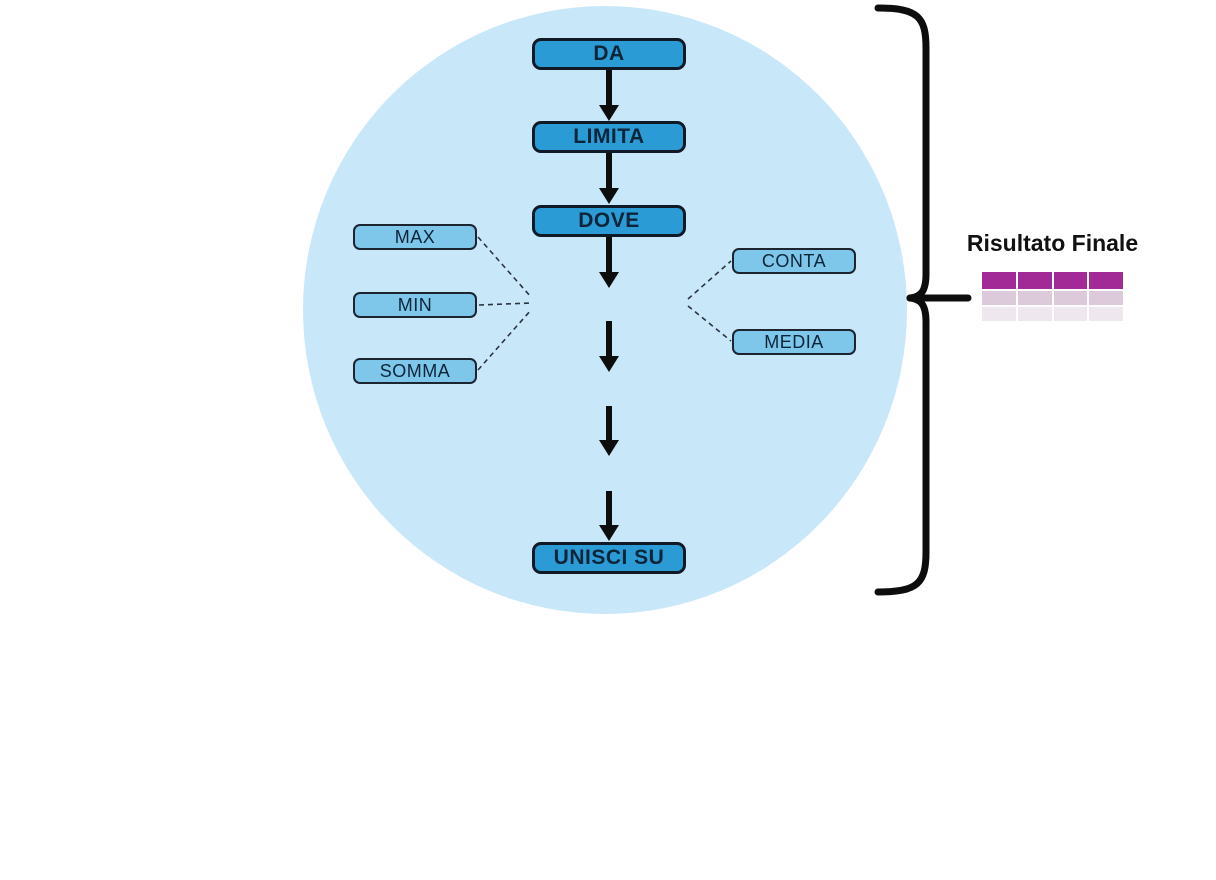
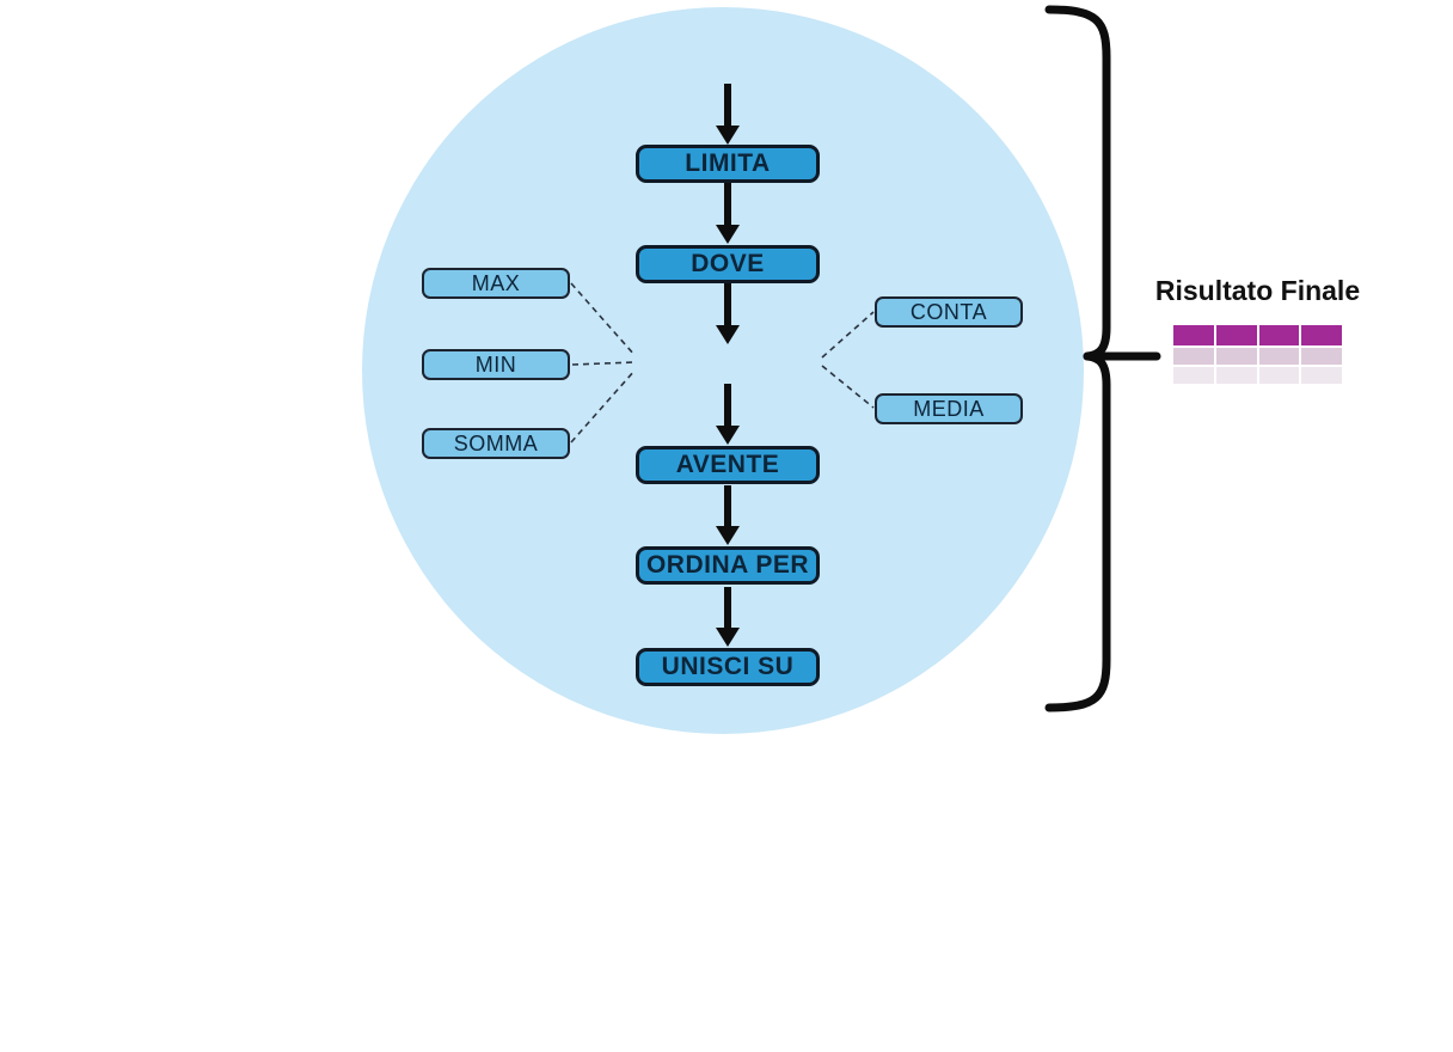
- DA
  LIMITA
  DOVE
+ AVENTE
+ ORDINA PER
  UNISCI SU
  MAX
  MIN
  SOMMA
  CONTA
  MEDIA
  Risultato Finale
